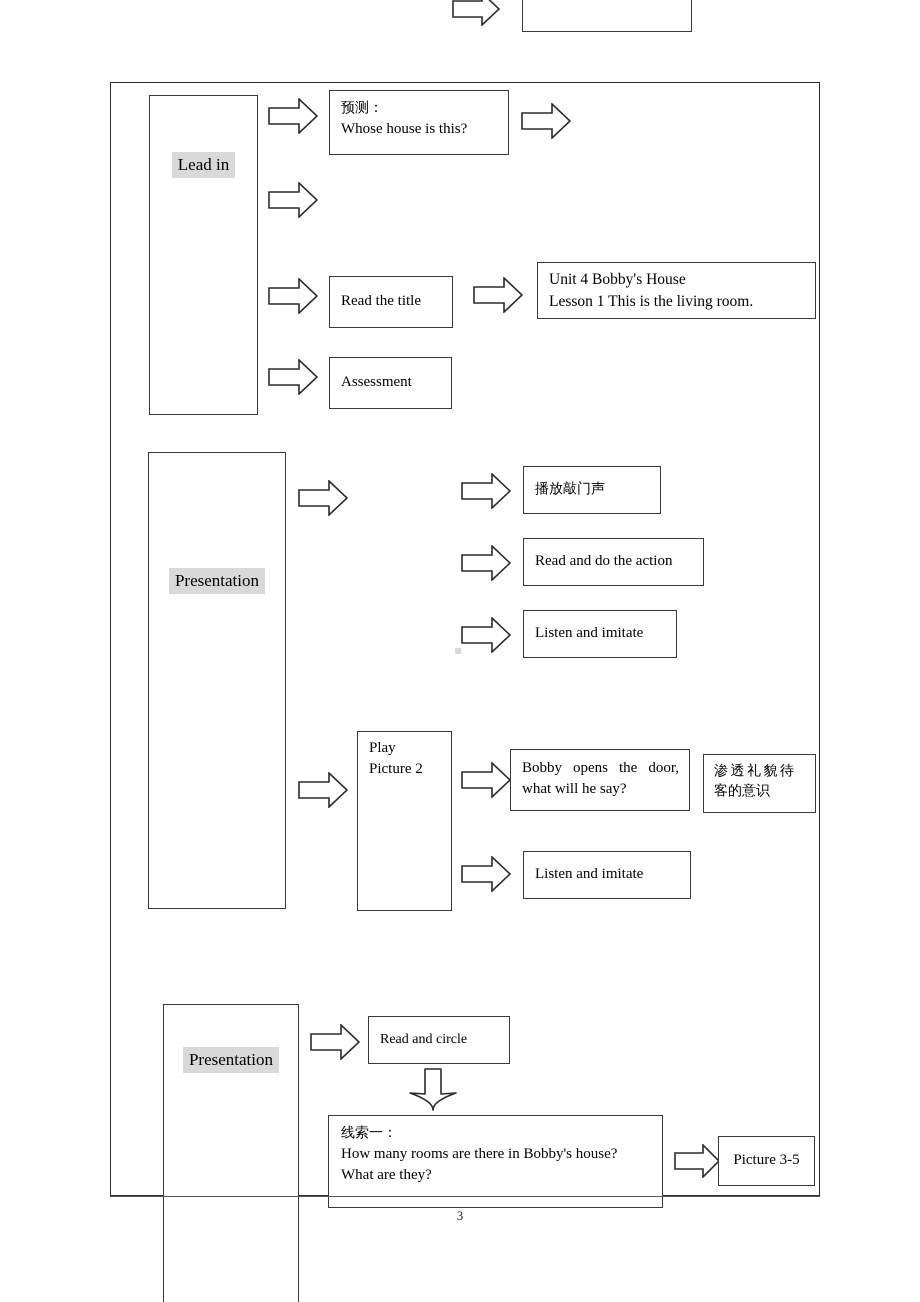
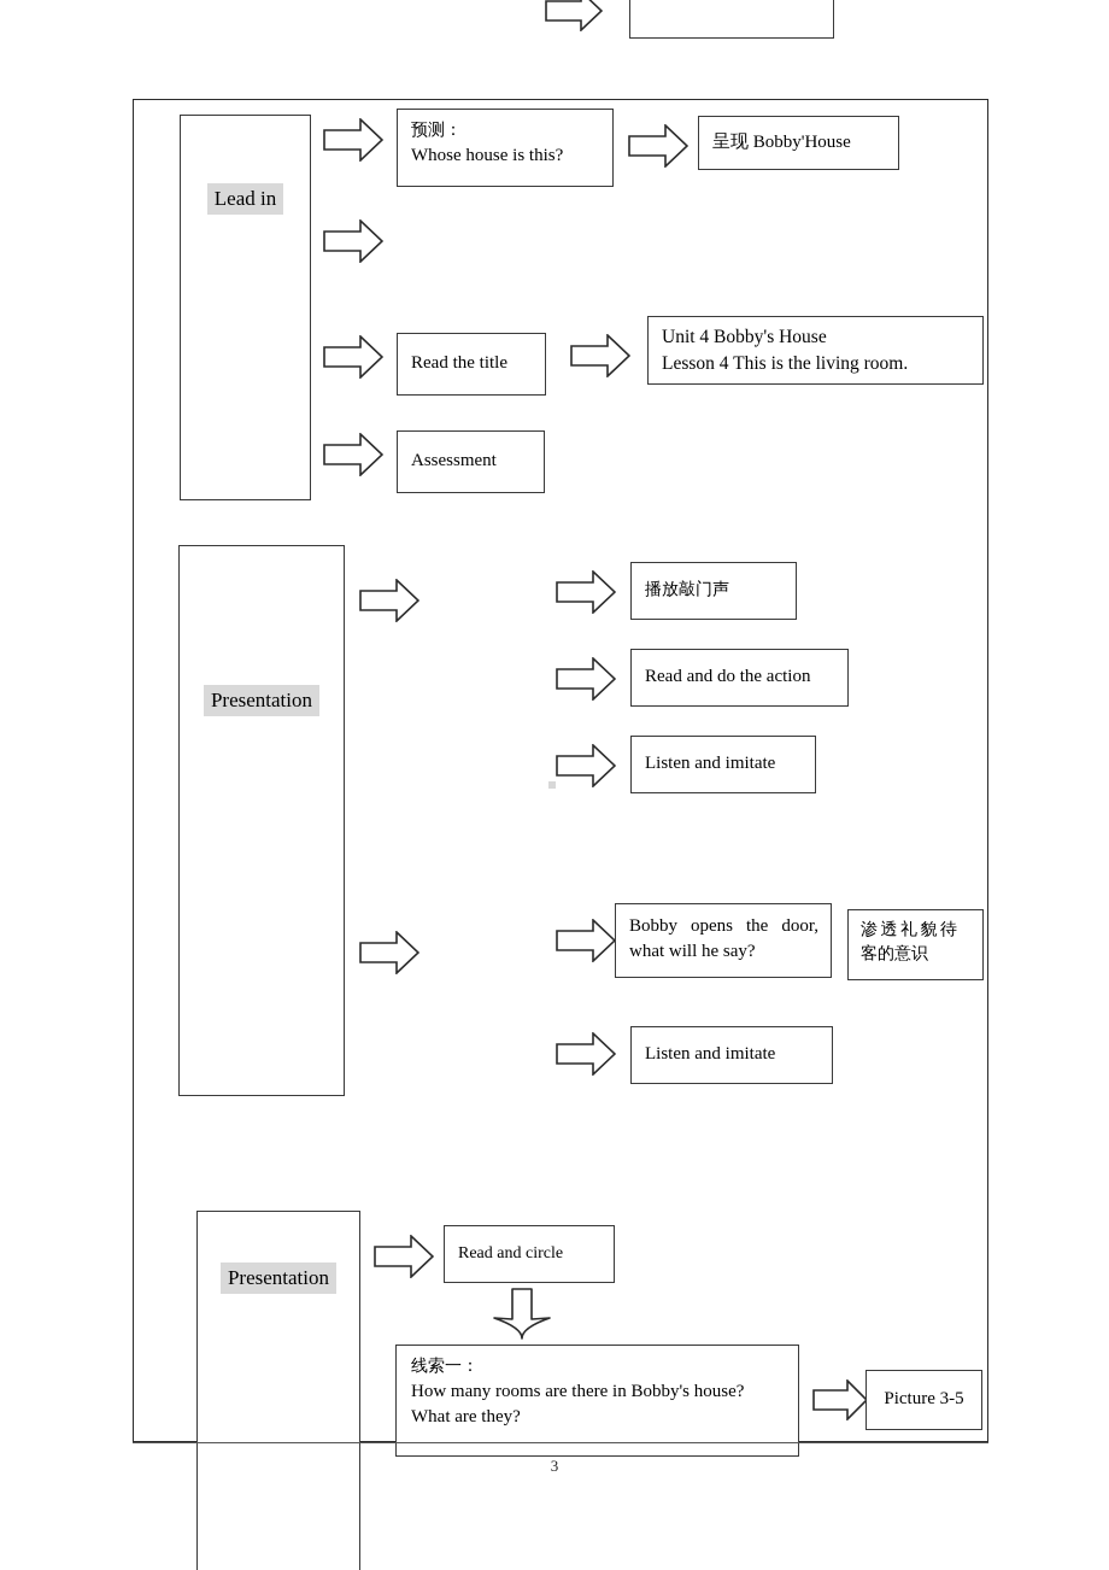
  Lead in
  预测：
  Whose house is this?
+ 呈现 Bobby'House
  Read the title
  Unit 4 Bobby's House
- Lesson 1 This is the living room.
+ Lesson 4 This is the living room.
  Assessment
  Presentation
  播放敲门声
  Read and do the action
  Listen and imitate
- Play
- Picture 2
  Bobby opens the door,
  what will he say?
  渗透礼貌待
  客的意识
  Listen and imitate
  Presentation
  Read and circle
  线索一：
  How many rooms are there in Bobby's house?
  What are they?
  Picture 3-5
  3
